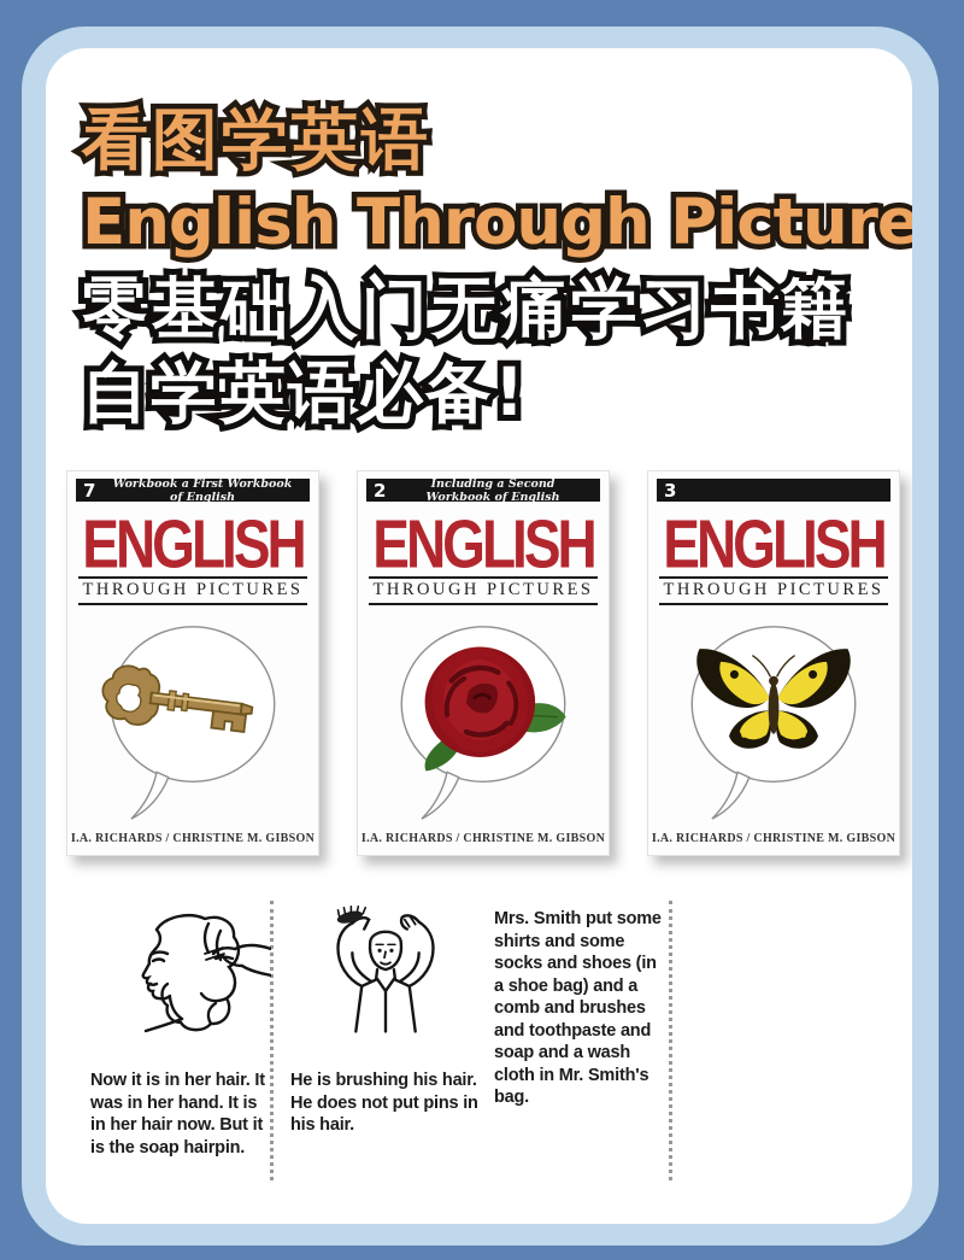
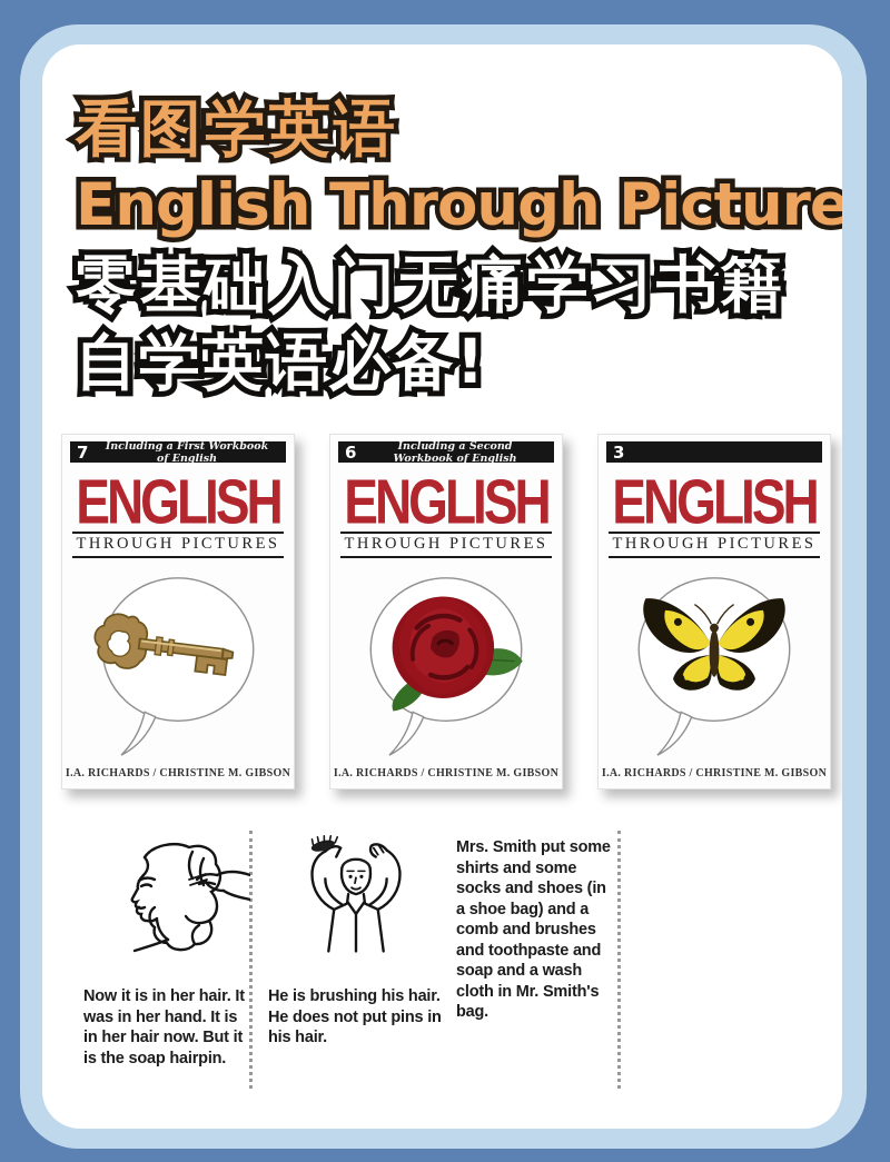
  看图学英语
  English Through Picture
  零基础入门无痛学习书籍
  自学英语必备!
  7
- Workbook a First Workbook of English
+ Including a First Workbook of English
  ENGLISH
  THROUGH PICTURES
  I.A. RICHARDS / CHRISTINE M. GIBSON
- 2
+ 6
  Including a Second Workbook of English
  ENGLISH
  THROUGH PICTURES
  I.A. RICHARDS / CHRISTINE M. GIBSON
  3
  ENGLISH
  THROUGH PICTURES
  I.A. RICHARDS / CHRISTINE M. GIBSON
  Now it is in her hair. It was in her hand. It is in her hair now. But it is the soap hairpin.
  He is brushing his hair. He does not put pins in his hair.
  Mrs. Smith put some shirts and some socks and shoes (in a shoe bag) and a comb and brushes and toothpaste and soap and a wash cloth in Mr. Smith's bag.
